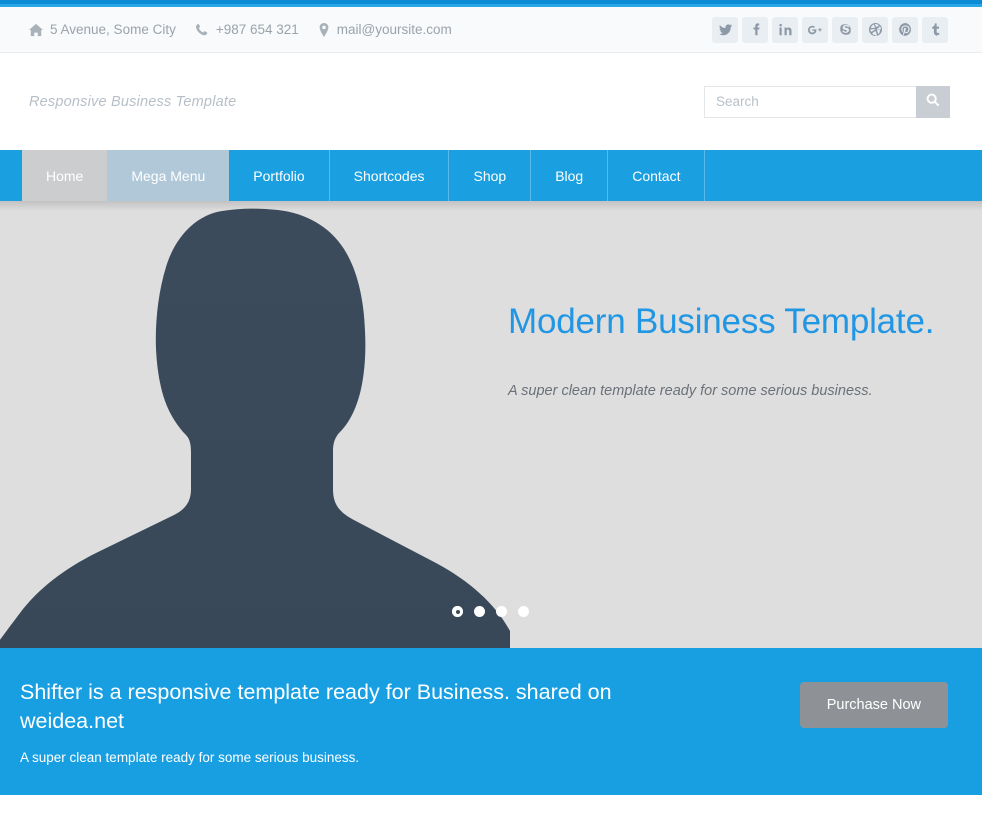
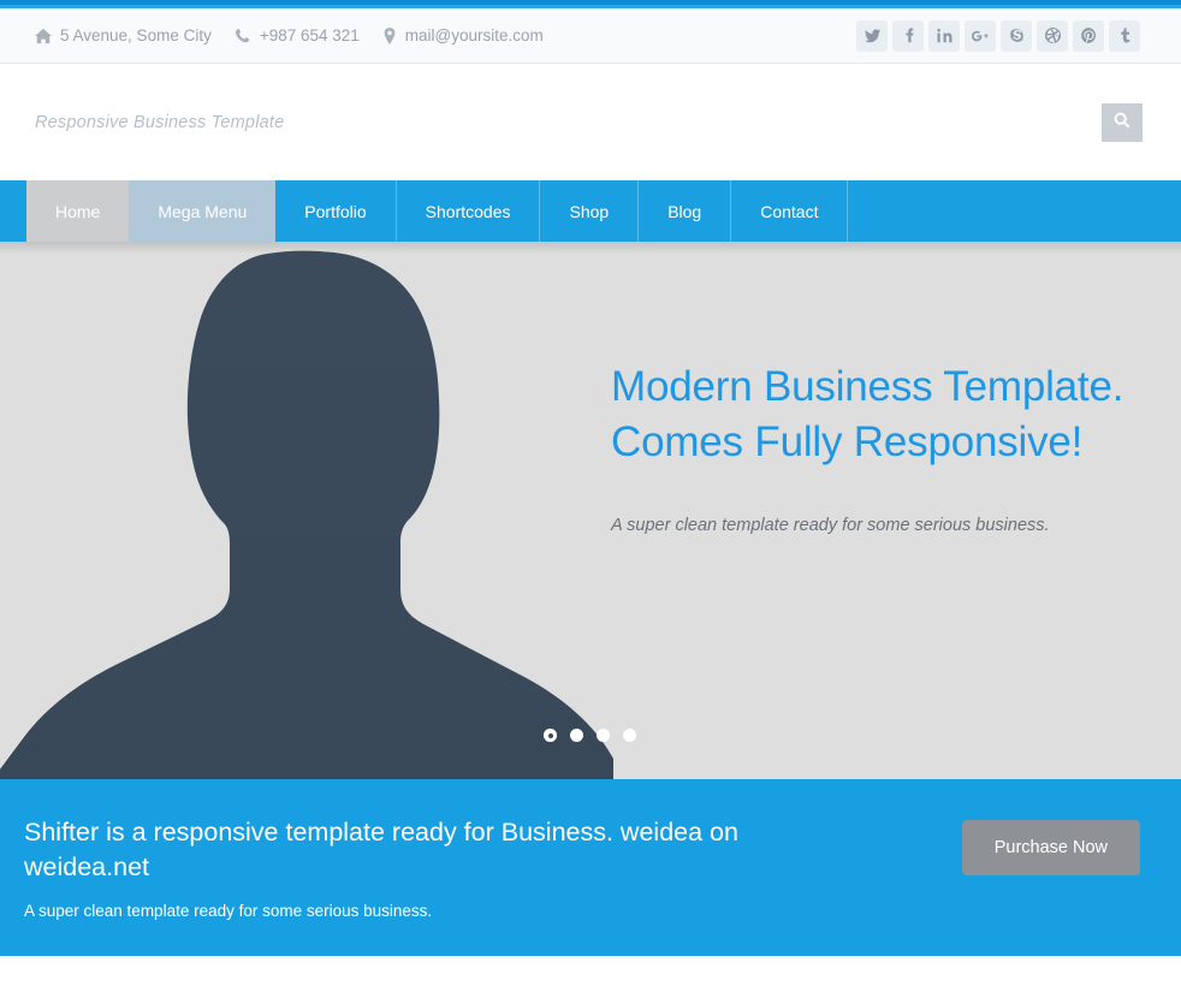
  5 Avenue, Some City
  +987 654 321
  mail@yoursite.com
  Responsive Business Template
- Search
  Home
  Mega Menu
  Portfolio
  Shortcodes
  Shop
  Blog
  Contact
  Modern Business Template.
+ Comes Fully Responsive!
  A super clean template ready for some serious business.
- Shifter is a responsive template ready for Business. shared on weidea.net
+ Shifter is a responsive template ready for Business. weidea on weidea.net
  A super clean template ready for some serious business.
  Purchase Now
